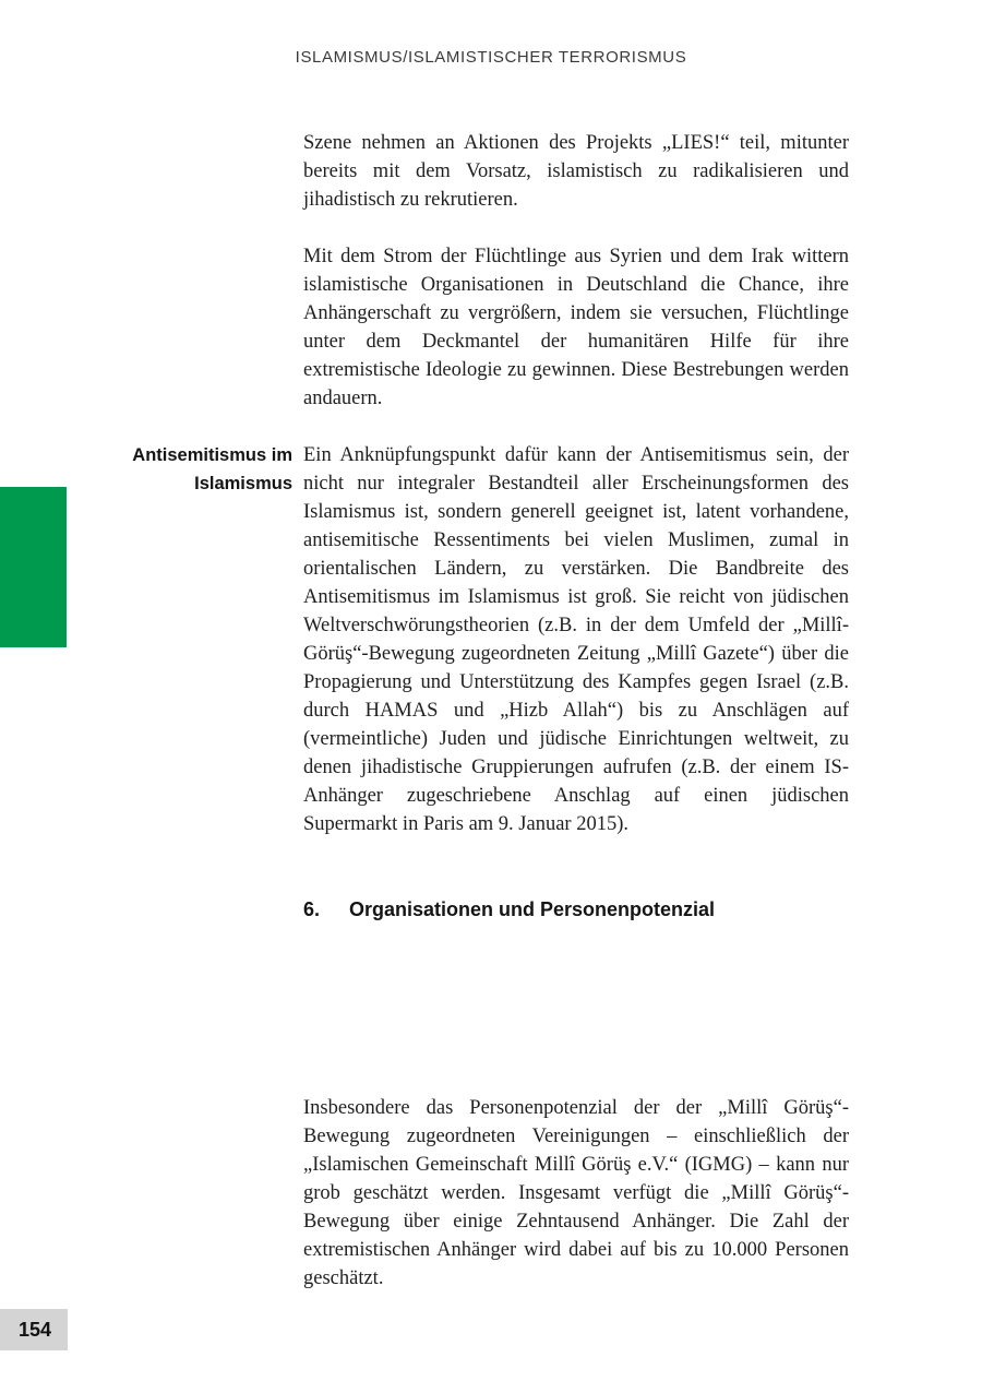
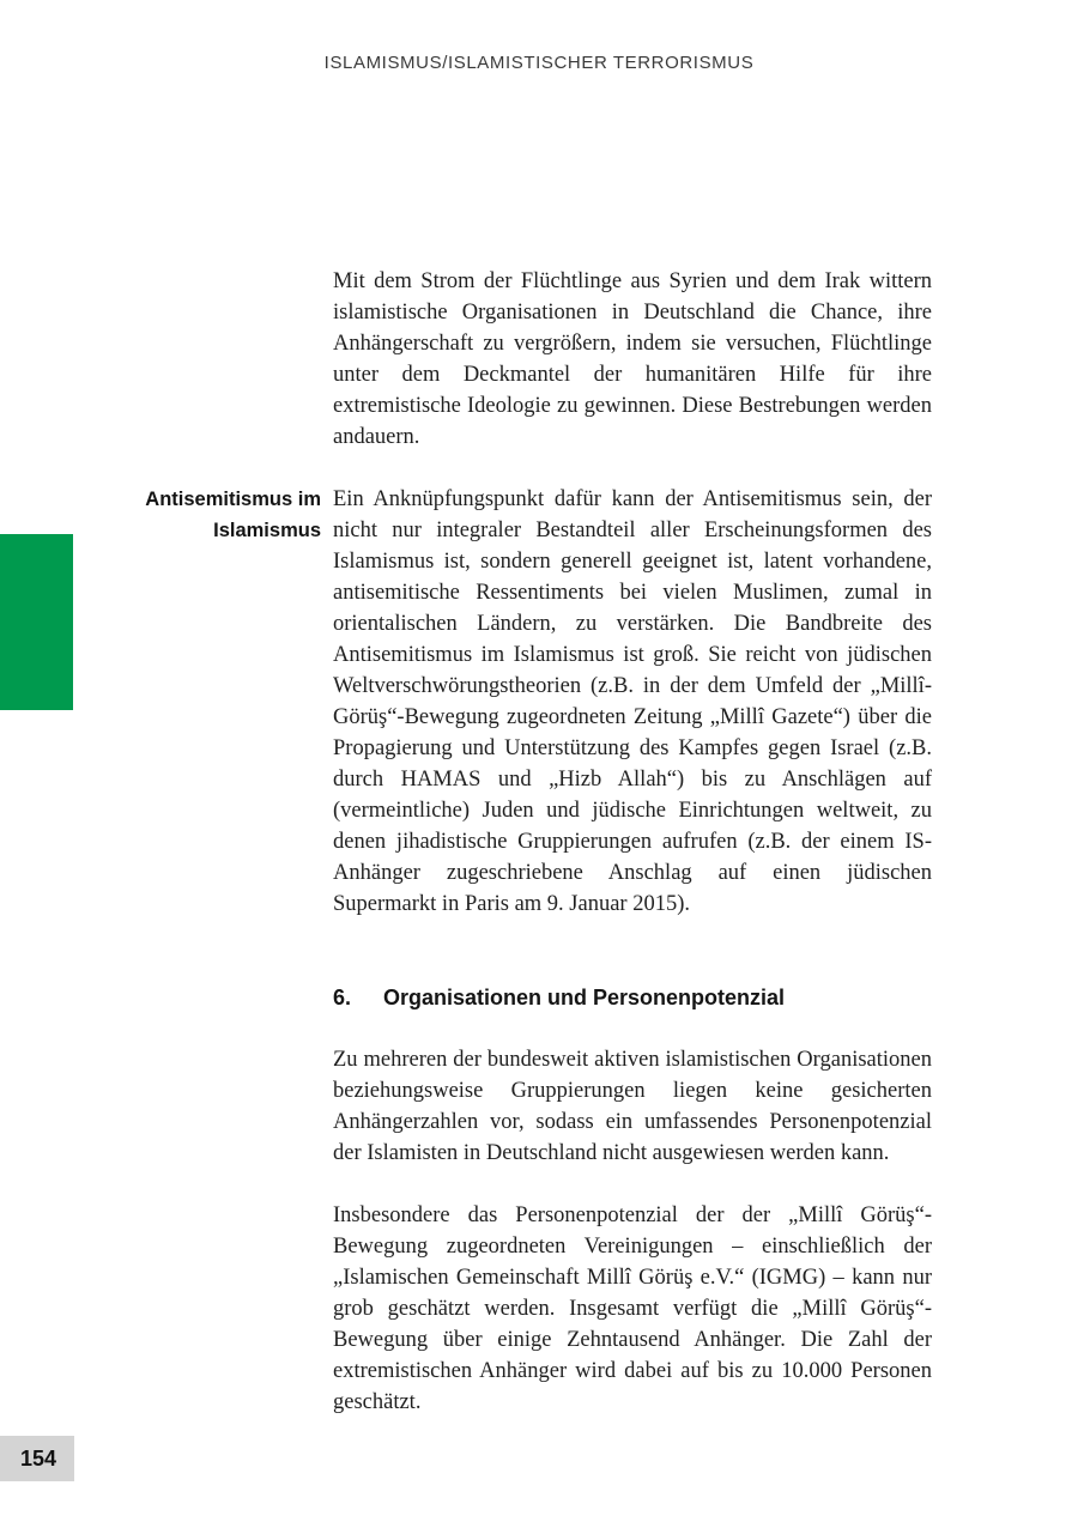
  ISLAMISMUS/ISLAMISTISCHER TERRORISMUS
  Antisemitismus im Islamismus
- Szene nehmen an Aktionen des Projekts „LIES!“ teil, mitunter bereits mit dem Vorsatz, islamistisch zu radikalisieren und jihadistisch zu rekrutieren.
  Mit dem Strom der Flüchtlinge aus Syrien und dem Irak wittern islamistische Organisationen in Deutschland die Chance, ihre Anhängerschaft zu vergrößern, indem sie versuchen, Flüchtlinge unter dem Deckmantel der humanitären Hilfe für ihre extremistische Ideologie zu gewinnen. Diese Bestrebungen werden andauern.
  Ein Anknüpfungspunkt dafür kann der Antisemitismus sein, der nicht nur integraler Bestandteil aller Erscheinungsformen des Islamismus ist, sondern generell geeignet ist, latent vorhandene, antisemitische Ressentiments bei vielen Muslimen, zumal in orientalischen Ländern, zu verstärken. Die Bandbreite des Antisemitismus im Islamismus ist groß. Sie reicht von jüdischen Weltverschwörungstheorien (z.B. in der dem Umfeld der „Millî-Görüş“-Bewegung zugeordneten Zeitung „Millî Gazete“) über die Propagierung und Unterstützung des Kampfes gegen Israel (z.B. durch HAMAS und „Hizb Allah“) bis zu Anschlägen auf (vermeintliche) Juden und jüdische Einrichtungen weltweit, zu denen jihadistische Gruppierungen aufrufen (z.B. der einem IS-Anhänger zugeschriebene Anschlag auf einen jüdischen Supermarkt in Paris am 9. Januar 2015).
  6.
  Organisationen und Personenpotenzial
+ Zu mehreren der bundesweit aktiven islamistischen Organisationen beziehungsweise Gruppierungen liegen keine gesicherten Anhängerzahlen vor, sodass ein umfassendes Personenpotenzial der Islamisten in Deutschland nicht ausgewiesen werden kann.
  Insbesondere das Personenpotenzial der der „Millî Görüş“-Bewegung zugeordneten Vereinigungen – einschließlich der „Islamischen Gemeinschaft Millî Görüş e.V.“ (IGMG) – kann nur grob geschätzt werden. Insgesamt verfügt die „Millî Görüş“-Bewegung über einige Zehntausend Anhänger. Die Zahl der extremistischen Anhänger wird dabei auf bis zu 10.000 Personen geschätzt.
  154
